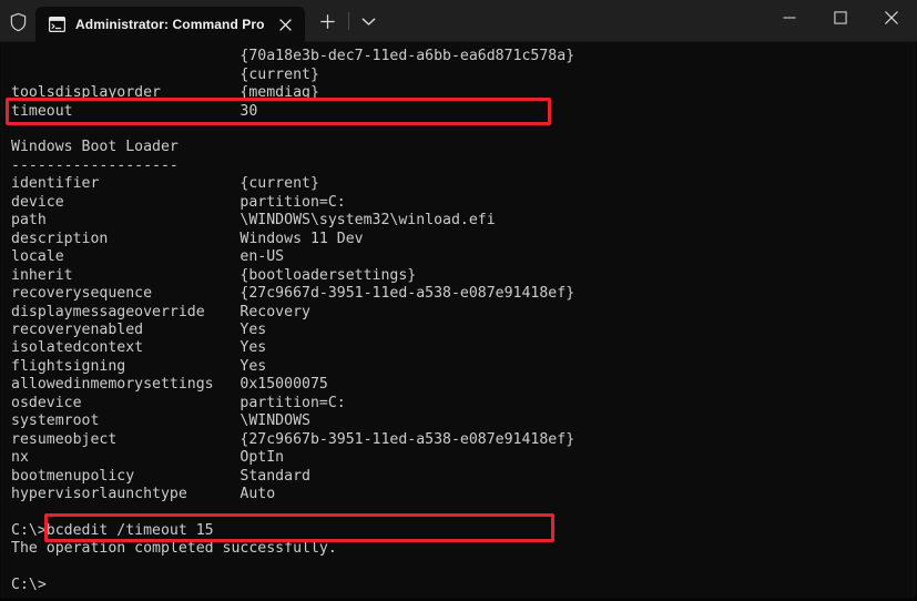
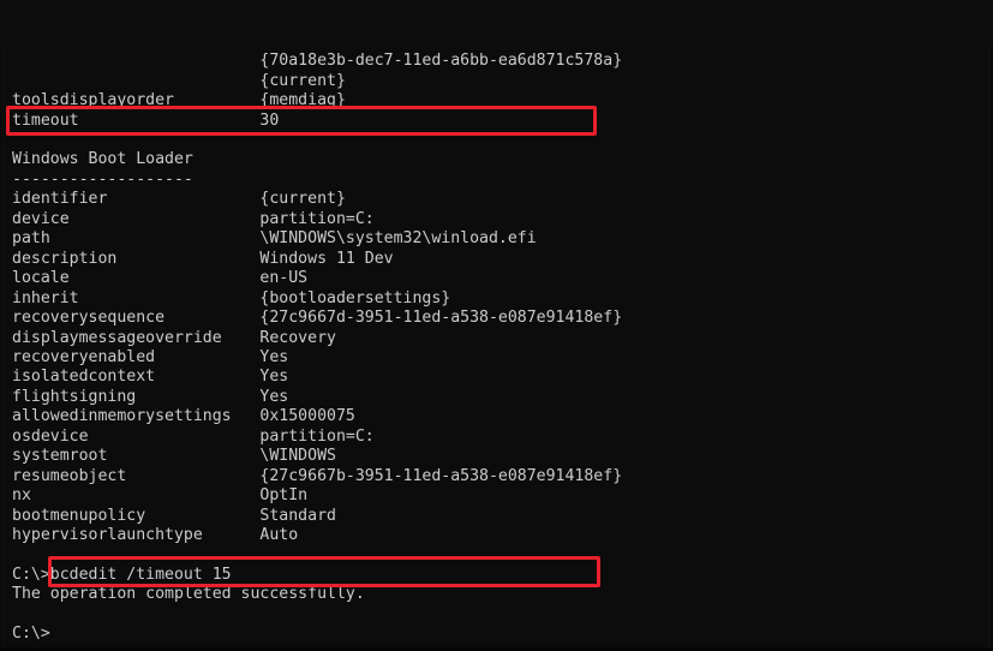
- Administrator: Command Pro
  {70a18e3b-dec7-11ed-a6bb-ea6d871c578a}
  {current}
  toolsdisplayorder {memdiag}
  timeout 30
  Windows Boot Loader
  -------------------
  identifier {current}
  device partition=C:
  path \WINDOWS\system32\winload.efi
  description Windows 11 Dev
  locale en-US
  inherit {bootloadersettings}
  recoverysequence {27c9667d-3951-11ed-a538-e087e91418ef}
  displaymessageoverride Recovery
  recoveryenabled Yes
  isolatedcontext Yes
  flightsigning Yes
  allowedinmemorysettings 0x15000075
  osdevice partition=C:
  systemroot \WINDOWS
  resumeobject {27c9667b-3951-11ed-a538-e087e91418ef}
  nx OptIn
  bootmenupolicy Standard
  hypervisorlaunchtype Auto
  C:\>bcdedit /timeout 15
  The operation completed successfully.
  C:\>
